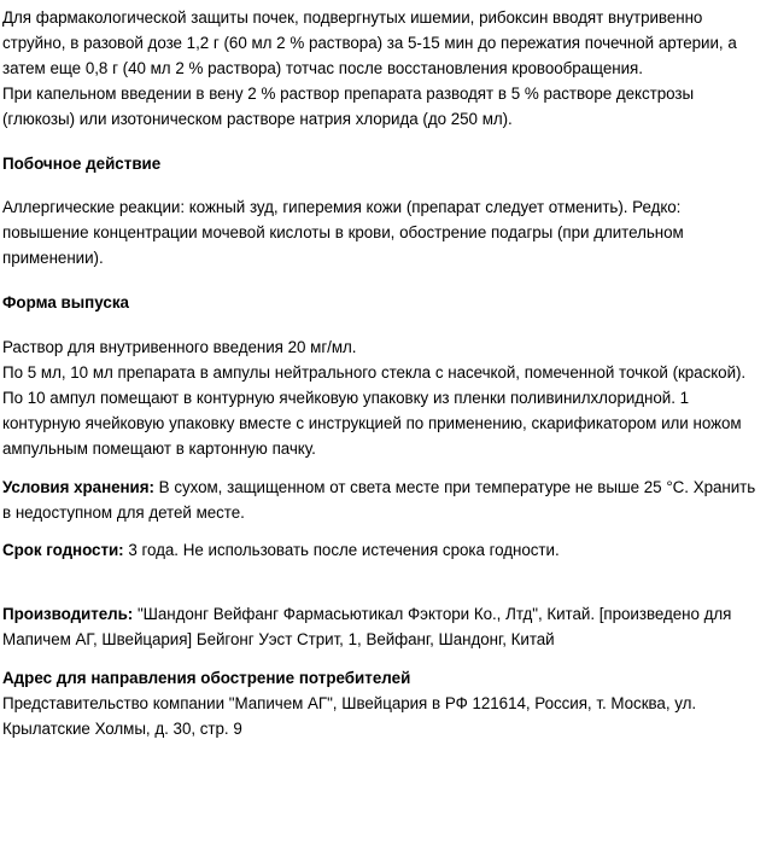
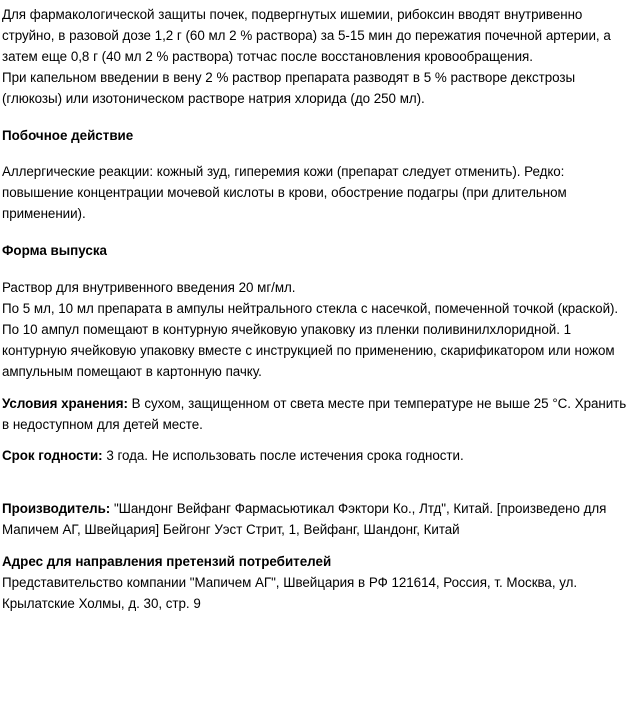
  Для фармакологической защиты почек, подвергнутых ишемии, рибоксин вводят внутривенно струйно, в разовой дозе 1,2 г (60 мл 2 % раствора) за 5-15 мин до пережатия почечной артерии, а затем еще 0,8 г (40 мл 2 % раствора) тотчас после восстановления кровообращения.
  При капельном введении в вену 2 % раствор препарата разводят в 5 % растворе декстрозы (глюкозы) или изотоническом растворе натрия хлорида (до 250 мл).
  Побочное действие
  Аллергические реакции: кожный зуд, гиперемия кожи (препарат следует отменить). Редко: повышение концентрации мочевой кислоты в крови, обострение подагры (при длительном применении).
  Форма выпуска
  Раствор для внутривенного введения 20 мг/мл.
  По 5 мл, 10 мл препарата в ампулы нейтрального стекла с насечкой, помеченной точкой (краской). По 10 ампул помещают в контурную ячейковую упаковку из пленки поливинилхлоридной. 1 контурную ячейковую упаковку вместе с инструкцией по применению, скарификатором или ножом ампульным помещают в картонную пачку.
  Условия хранения: В сухом, защищенном от света месте при температуре не выше 25 °С. Хранить в недоступном для детей месте.
  Срок годности: 3 года. Не использовать после истечения срока годности.
  Производитель: "Шандонг Вейфанг Фармасьютикал Фэктори Ко., Лтд", Китай. [произведено для Мапичем АГ, Швейцария] Бейгонг Уэст Стрит, 1, Вейфанг, Шандонг, Китай
- Адрес для направления обострение потребителей
+ Адрес для направления претензий потребителей
  Представительство компании "Мапичем АГ", Швейцария в РФ 121614, Россия, т. Москва, ул. Крылатские Холмы, д. 30, стр. 9
